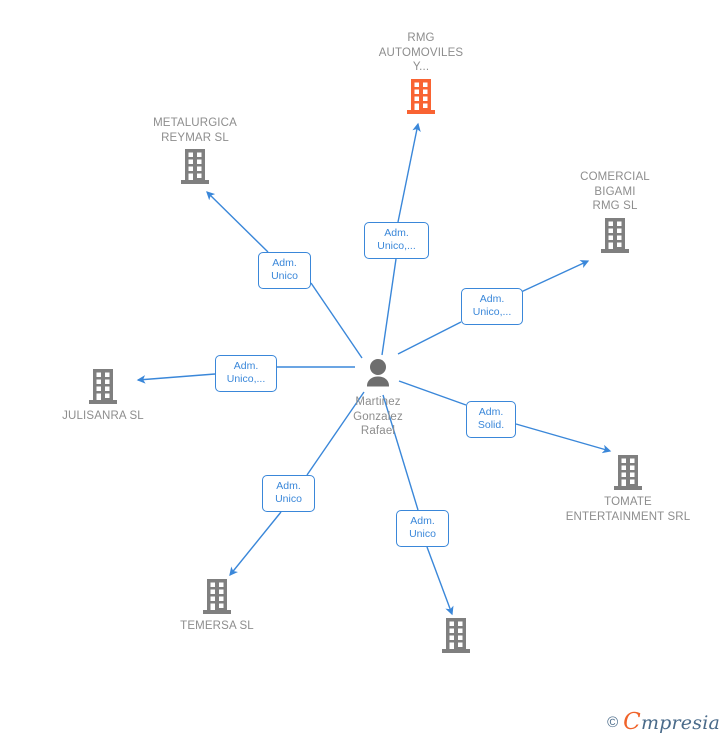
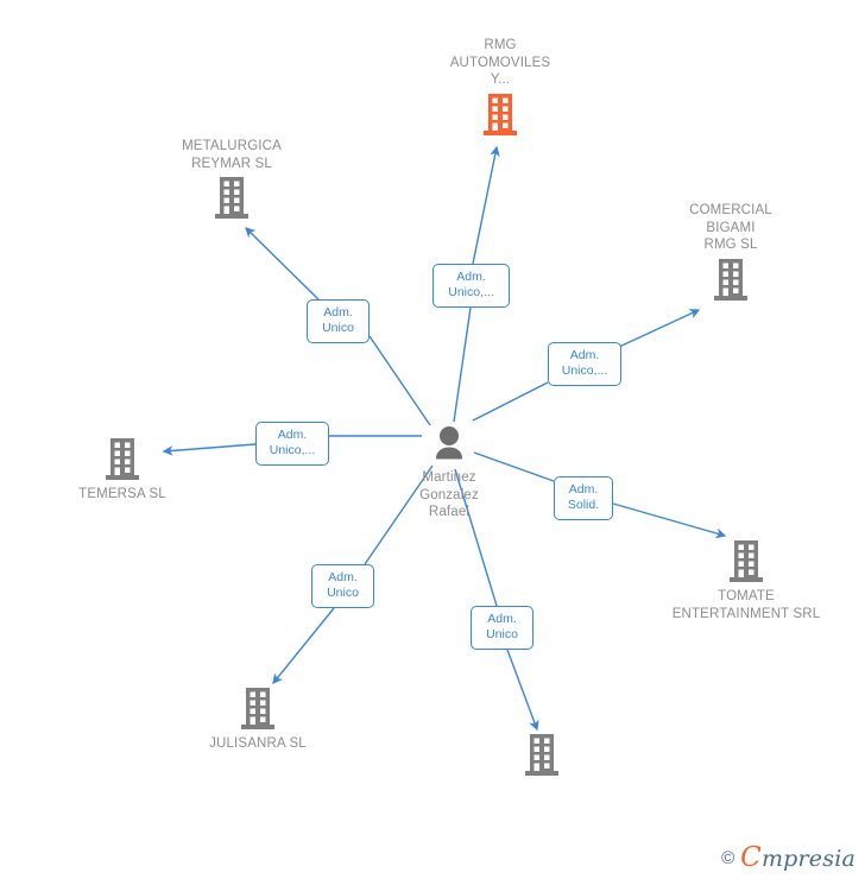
  Adm.
  Unico,...
  Adm.
  Unico
  Adm.
  Unico,...
  Adm.
  Unico,...
  Adm.
  Solid.
  Adm.
  Unico
  Adm.
  Unico
  RMG
  AUTOMOVILES
  Y...
  METALURGICA
  REYMAR SL
  COMERCIAL
  BIGAMI
  RMG SL
- JULISANRA SL
+ TEMERSA SL
  TOMATE
  ENTERTAINMENT SRL
- TEMERSA SL
+ JULISANRA SL
  Martinez
  Gonzalez
  Rafael
  ©
  Cmpresia
